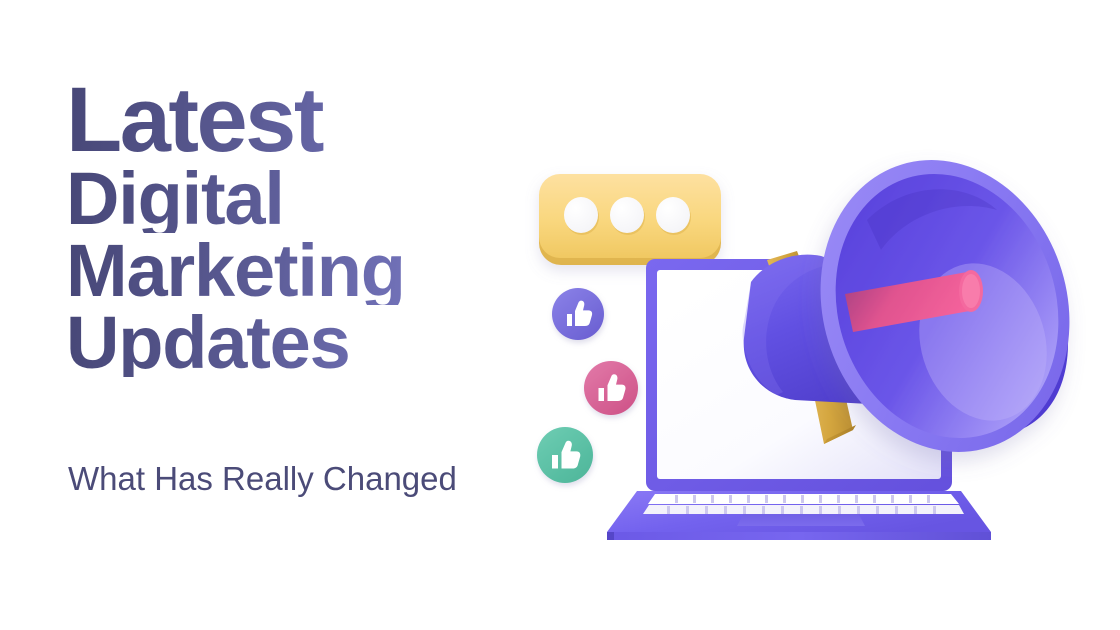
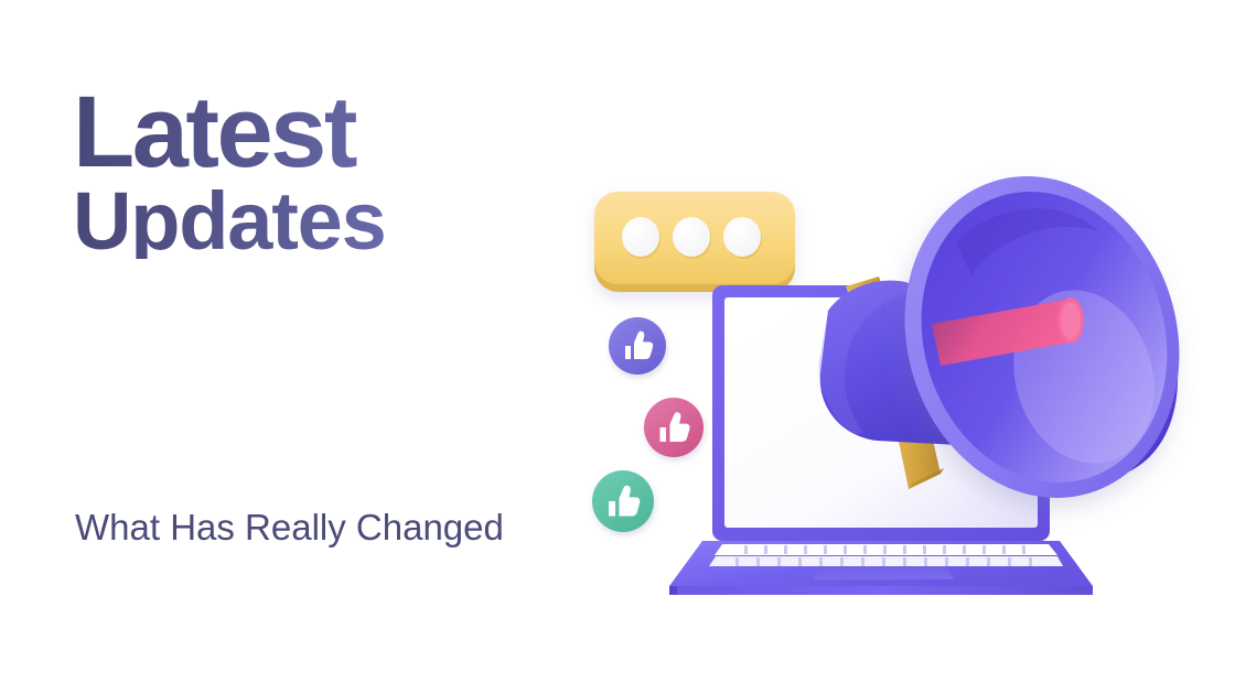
  Latest
- Digital
- Marketing
  Updates
  What Has Really Changed
